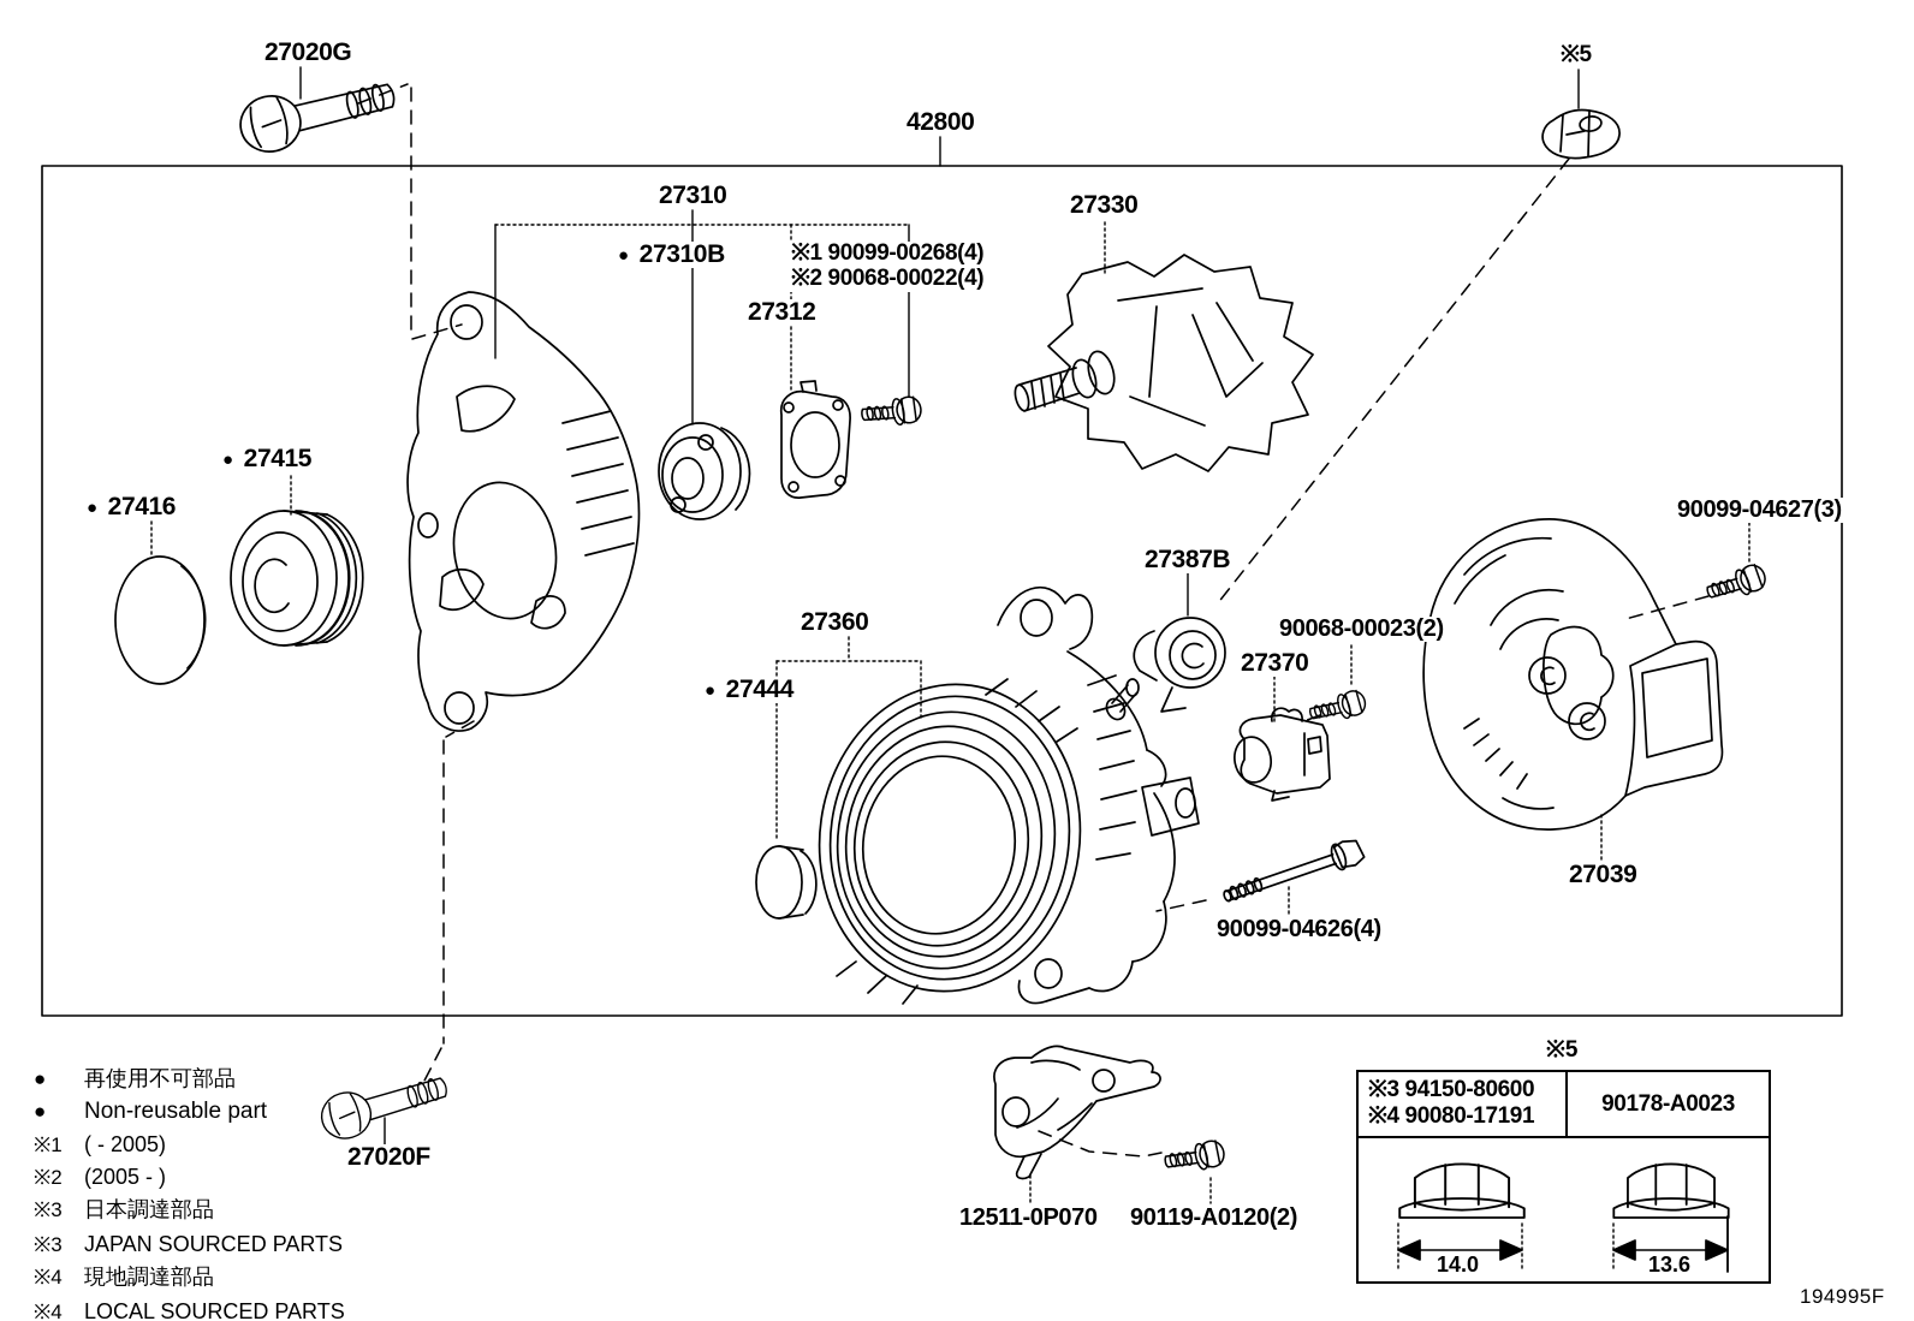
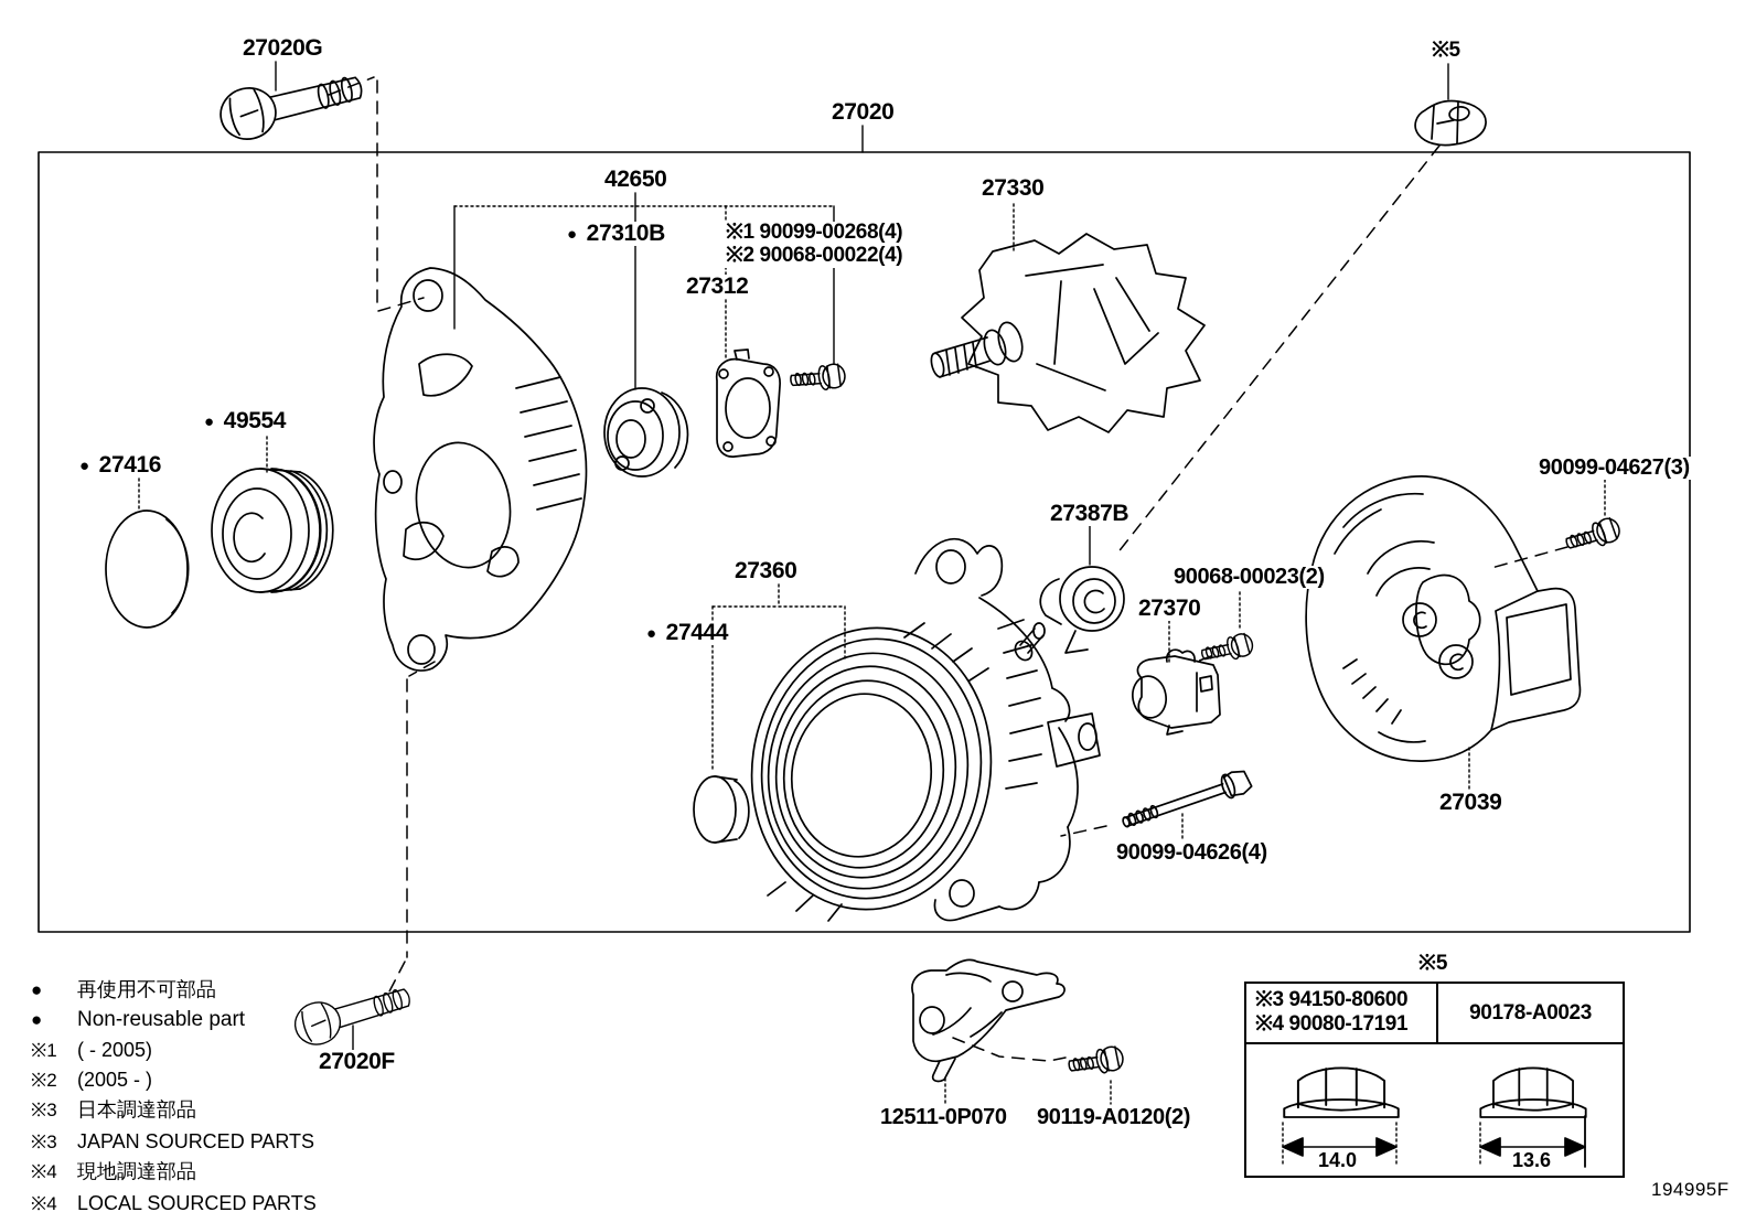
  27020G
- 42800
+ 27020
  ※5
- 27310
+ 42650
  ●
  27310B
  ※1 90099-00268(4)
  ※2 90068-00022(4)
  27312
  27330
  ●
- 27415
+ 49554
  ●
  27416
  27387B
  27360
  ●
  27444
  27370
  90068-00023(2)
  90099-04627(3)
  27039
  90099-04626(4)
  27020F
  12511-0P070
  90119-A0120(2)
  ●
  再使用不可部品
  ●
  Non-reusable part
  ※1
  ( - 2005)
  ※2
  (2005 - )
  ※3
  日本調達部品
  ※3
  JAPAN SOURCED PARTS
  ※4
  現地調達部品
  ※4
  LOCAL SOURCED PARTS
  ※5
  ※3 94150-80600
  ※4 90080-17191
  90178-A0023
  14.0
  13.6
  194995F
